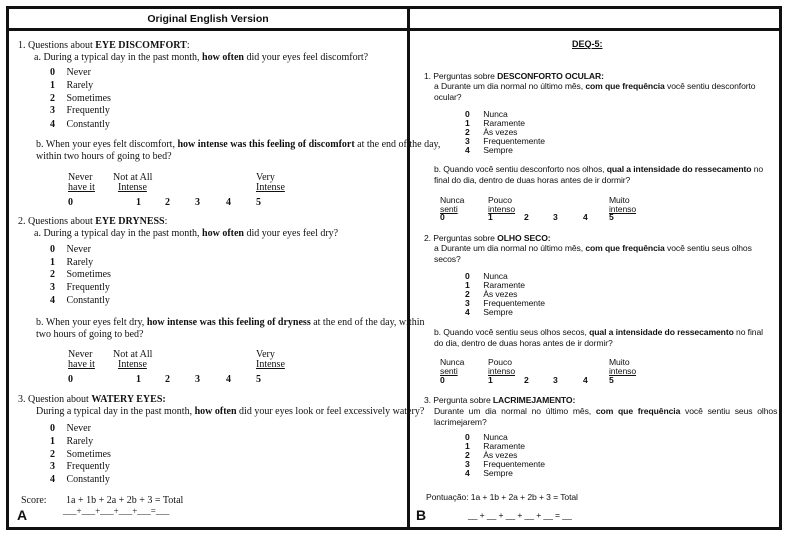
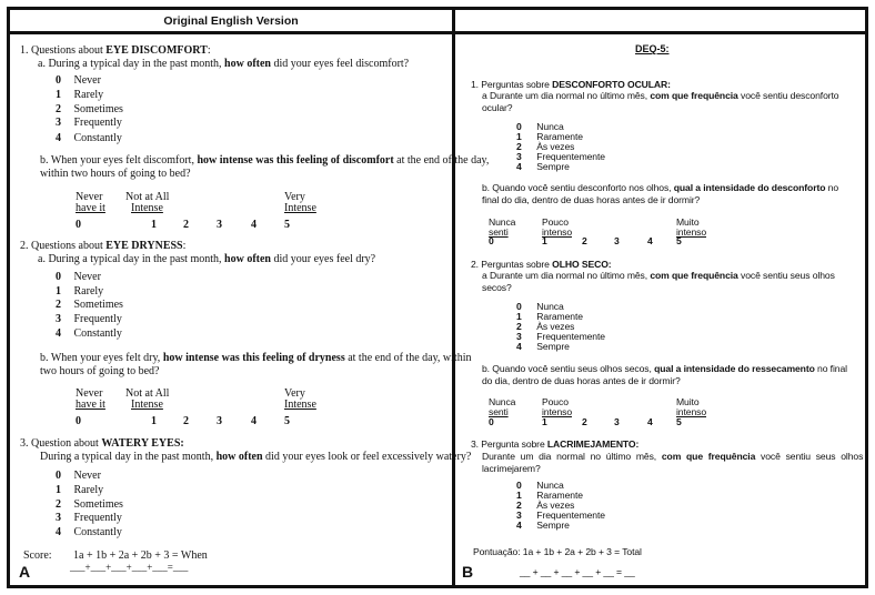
  Original English Version
  1. Questions about EYE DISCOMFORT:
  a. During a typical day in the past month, how often did your eyes feel discomfort?
  0 Never
  1 Rarely
  2 Sometimes
  3 Frequently
  4 Constantly
  b. When your eyes felt discomfort, how intense was this feeling of discomfort at the end of the day,
  within two hours of going to bed?
  Never
  have it
  Not at All
  Intense
  Very
  Intense
  0
  1
  2
  3
  4
  5
  2. Questions about EYE DRYNESS:
  a. During a typical day in the past month, how often did your eyes feel dry?
  0 Never
  1 Rarely
  2 Sometimes
  3 Frequently
  4 Constantly
  b. When your eyes felt dry, how intense was this feeling of dryness at the end of the day, within
  two hours of going to bed?
  Never
  have it
  Not at All
  Intense
  Very
  Intense
  0
  1
  2
  3
  4
  5
  3. Question about WATERY EYES:
  During a typical day in the past month, how often did your eyes look or feel excessively watery?
  0 Never
  1 Rarely
  2 Sometimes
  3 Frequently
  4 Constantly
  Score:
- 1a + 1b + 2a + 2b + 3 = Total
+ 1a + 1b + 2a + 2b + 3 = When
  ___+___+___+___+___=___
  A
  DEQ-5:
  1. Perguntas sobre DESCONFORTO OCULAR:
  a Durante um dia normal no último mês, com que frequência você sentiu desconforto
  ocular?
  0 Nunca
  1 Raramente
  2 Às vezes
  3 Frequentemente
  4 Sempre
- b. Quando você sentiu desconforto nos olhos, qual a intensidade do ressecamento no
+ b. Quando você sentiu desconforto nos olhos, qual a intensidade do desconforto no
  final do dia, dentro de duas horas antes de ir dormir?
  Nunca
  senti
  Pouco
  intenso
  Muito
  intenso
  0
  1
  2
  3
  4
  5
  2. Perguntas sobre OLHO SECO:
  a Durante um dia normal no último mês, com que frequência você sentiu seus olhos
  secos?
  0 Nunca
  1 Raramente
  2 Às vezes
  3 Frequentemente
  4 Sempre
  b. Quando você sentiu seus olhos secos, qual a intensidade do ressecamento no final
  do dia, dentro de duas horas antes de ir dormir?
  Nunca
  senti
  Pouco
  intenso
  Muito
  intenso
  0
  1
  2
  3
  4
  5
  3. Pergunta sobre LACRIMEJAMENTO:
  Durante um dia normal no último mês, com que frequência você sentiu seus olhos
  lacrimejarem?
  0 Nunca
  1 Raramente
  2 Às vezes
  3 Frequentemente
  4 Sempre
  Pontuação: 1a + 1b + 2a + 2b + 3 = Total
  __ + __ + __ + __ + __ = __
  B
